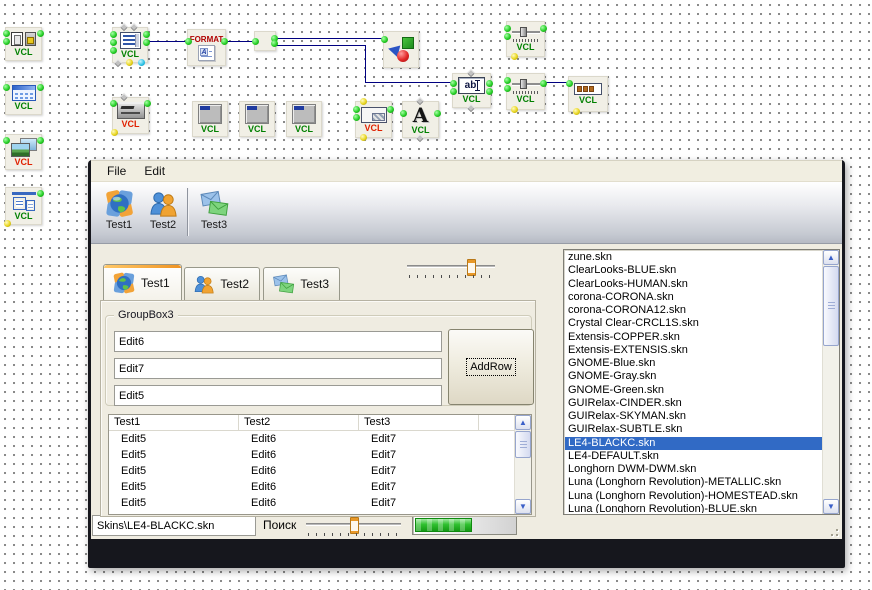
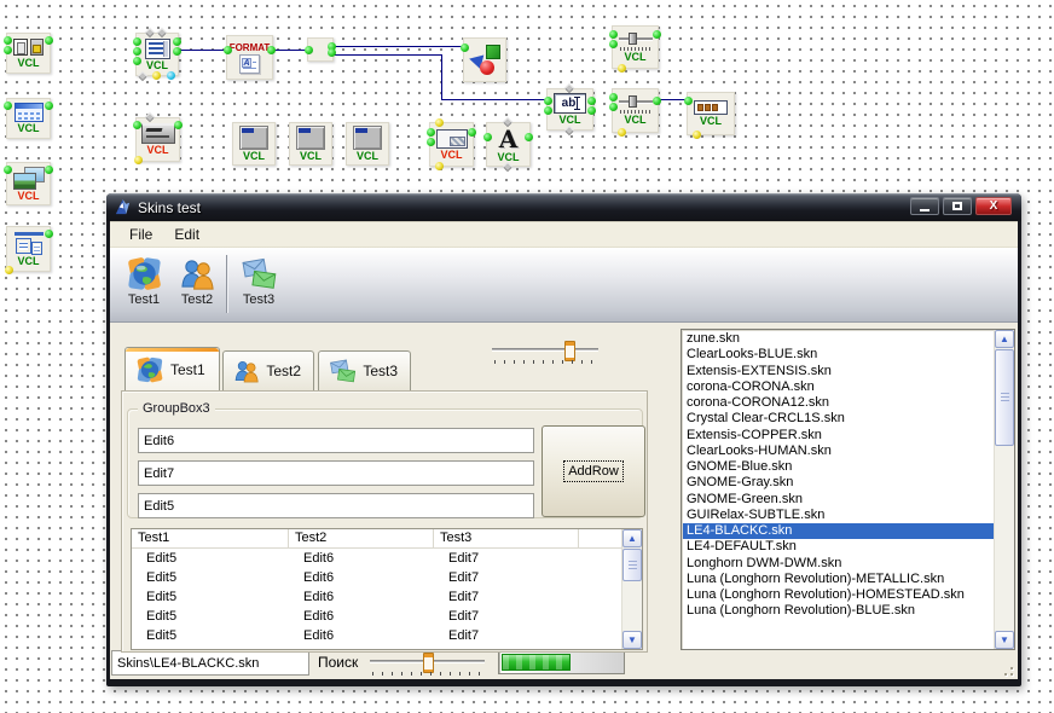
  VCL
  VCL
  VCL
  VCL
  VCL
  FORMA
  VCL
  ab
  VCL
  VCL
  VCL
  VCL
  VCL
  VCL
  VCL
  VCL
  A
  VCL
+ Skins test
+ X
  File
  Edit
  Test1
  Test2
  Test3
  Test1
  Test2
  Test3
  GroupBox3
  Edit6
  Edit7
  Edit5
  AddRow
  Test1
  Test2
  Test3
  Edit5
  Edit6
  Edit7
  Edit5
  Edit6
  Edit7
  Edit5
  Edit6
  Edit7
  Edit5
  Edit6
  Edit7
  Edit5
  Edit6
  Edit7
  ▲
  ▼
  zune.skn
  ClearLooks-BLUE.skn
- ClearLooks-HUMAN.skn
+ Extensis-EXTENSIS.skn
  corona-CORONA.skn
  corona-CORONA12.skn
  Crystal Clear-CRCL1S.skn
  Extensis-COPPER.skn
- Extensis-EXTENSIS.skn
+ ClearLooks-HUMAN.skn
  GNOME-Blue.skn
  GNOME-Gray.skn
  GNOME-Green.skn
- GUIRelax-CINDER.skn
- GUIRelax-SKYMAN.skn
  GUIRelax-SUBTLE.skn
  LE4-BLACKC.skn
  LE4-DEFAULT.skn
  Longhorn DWM-DWM.skn
  Luna (Longhorn Revolution)-METALLIC.skn
  Luna (Longhorn Revolution)-HOMESTEAD.skn
  Luna (Longhorn Revolution)-BLUE.skn
  ▲
  ▼
  Skins\LE4-BLACKC.skn
  Поиск
